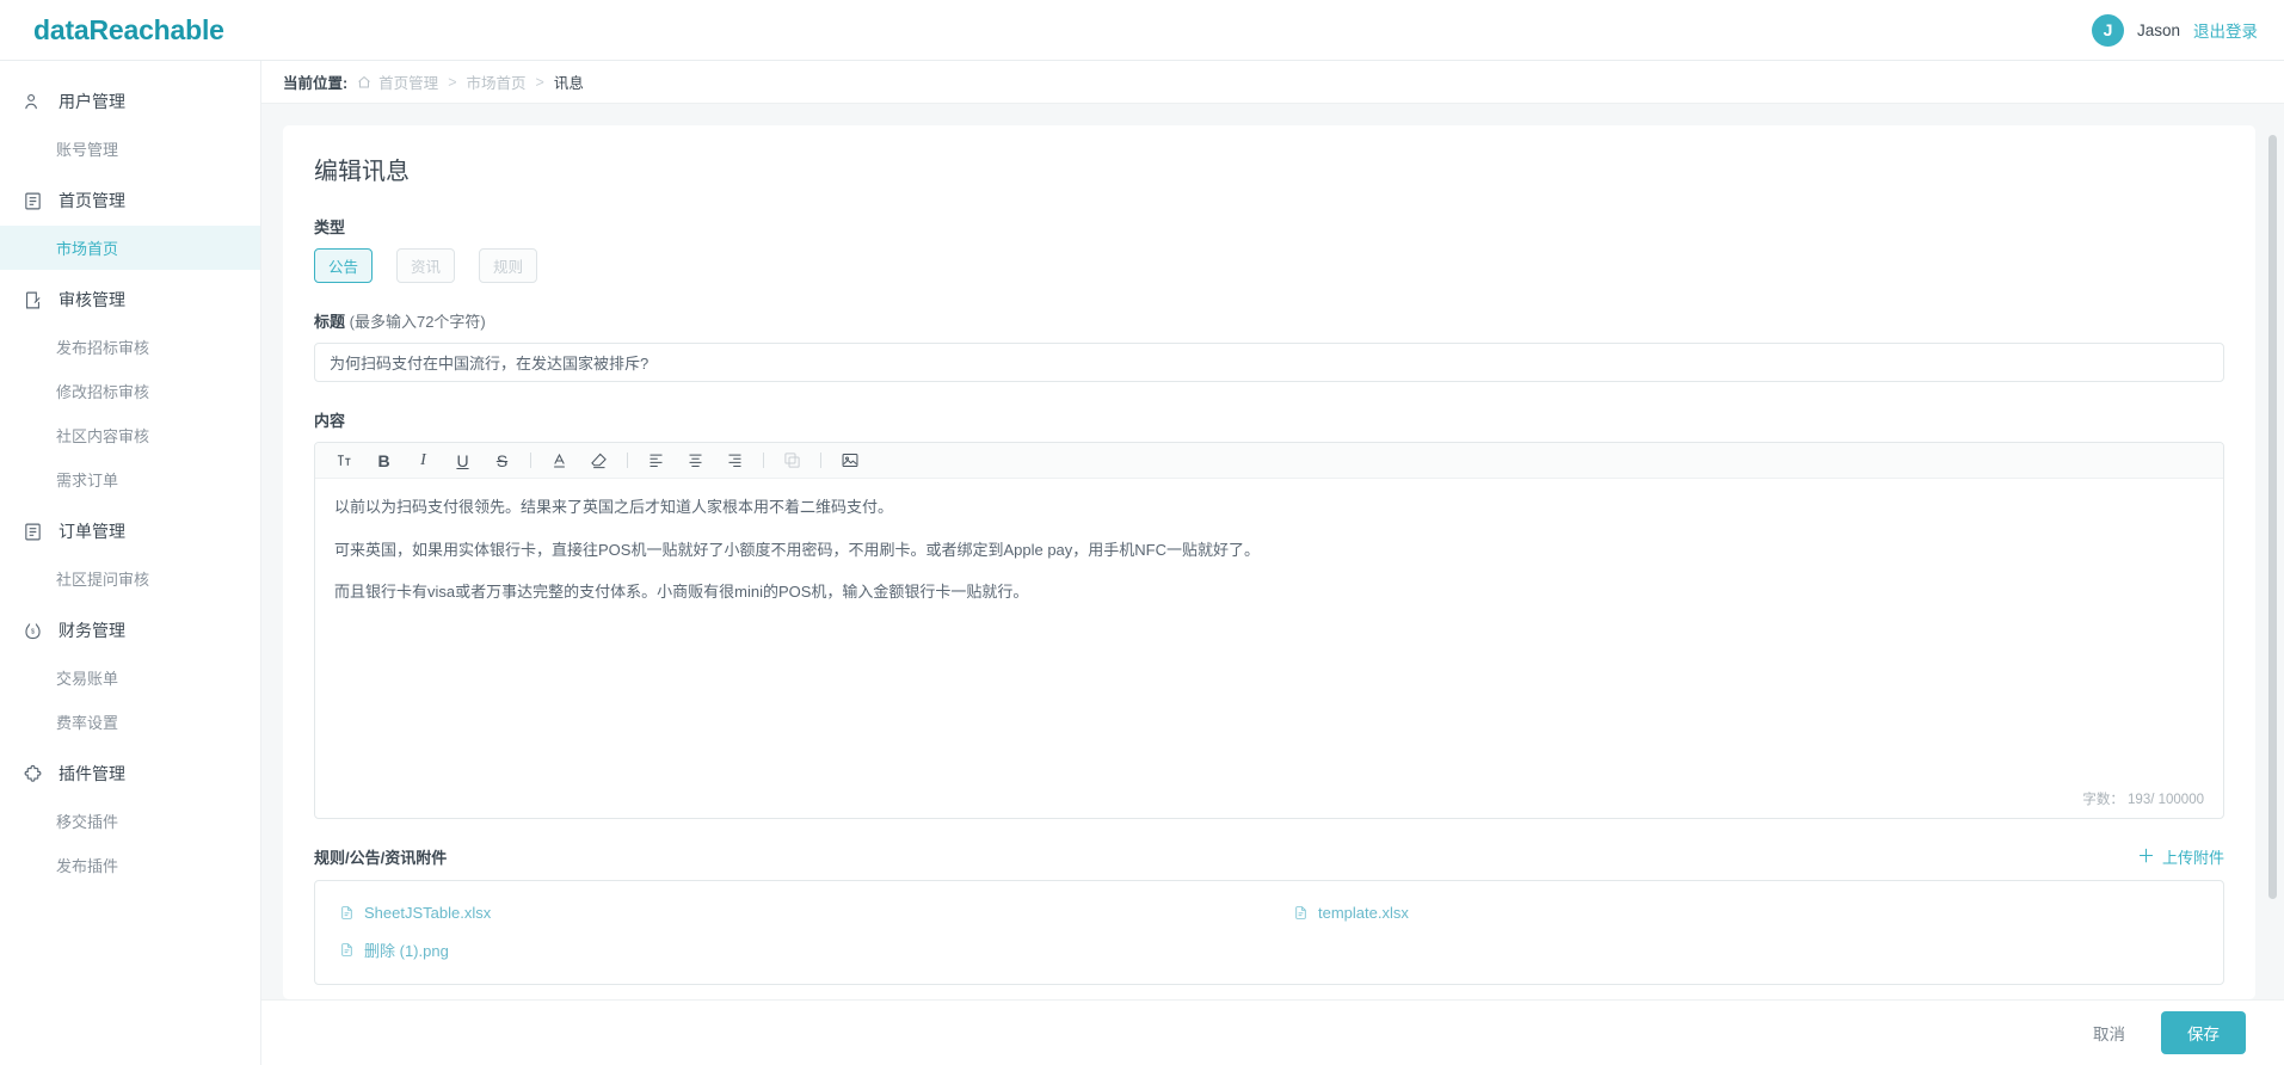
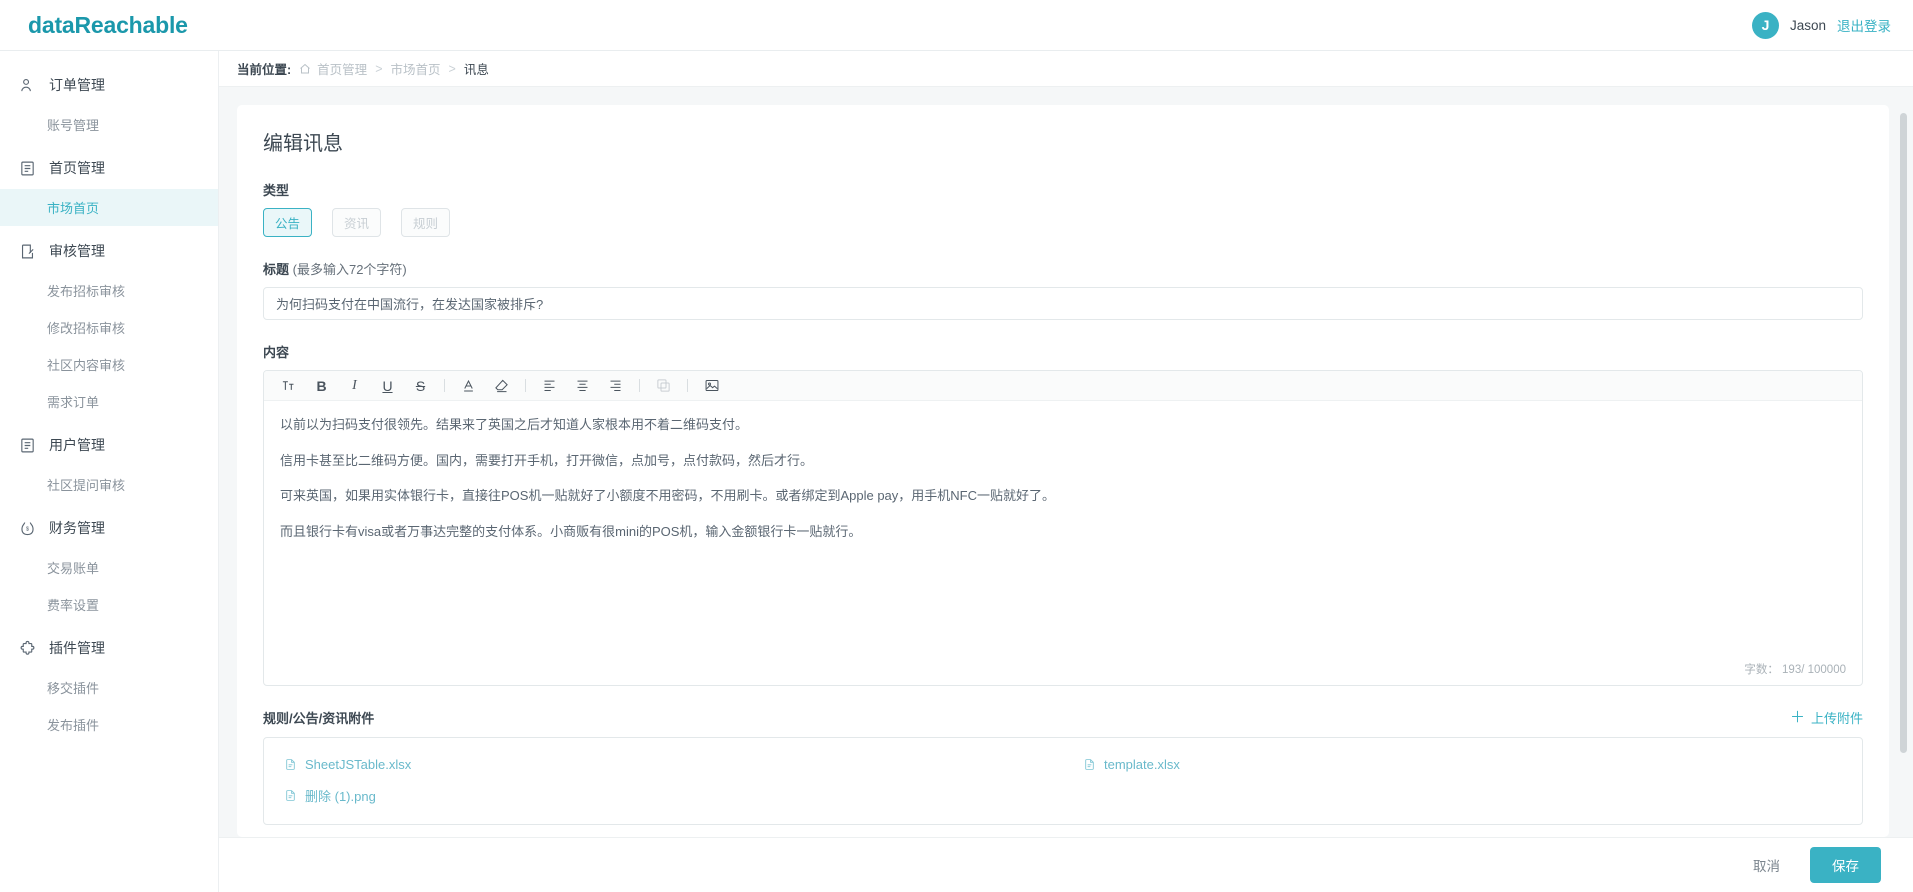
  dataReachable
  J
  Jason
  退出登录
- 用户管理
+ 订单管理
  账号管理
  首页管理
  市场首页
  审核管理
  发布招标审核
  修改招标审核
  社区内容审核
  需求订单
- 订单管理
+ 用户管理
  社区提问审核
  财务管理
  交易账单
  费率设置
  插件管理
  移交插件
  发布插件
  当前位置:
  首页管理
  >
  市场首页
  >
  讯息
  编辑讯息
  类型
  公告
  资讯
  规则
  标题 (最多输入72个字符)
  为何扫码支付在中国流行，在发达国家被排斥?
  内容
  B
  I
  U
  S
  以前以为扫码支付很领先。结果来了英国之后才知道人家根本用不着二维码支付。
+ 信用卡甚至比二维码方便。国内，需要打开手机，打开微信，点加号，点付款码，然后才行。
  可来英国，如果用实体银行卡，直接往POS机一贴就好了小额度不用密码，不用刷卡。或者绑定到Apple pay，用手机NFC一贴就好了。
  而且银行卡有visa或者万事达完整的支付体系。小商贩有很mini的POS机，输入金额银行卡一贴就行。
  字数： 193/ 100000
  规则/公告/资讯附件
  ＋
  上传附件
  SheetJSTable.xlsx
  template.xlsx
  删除 (1).png
  取消
  保存
